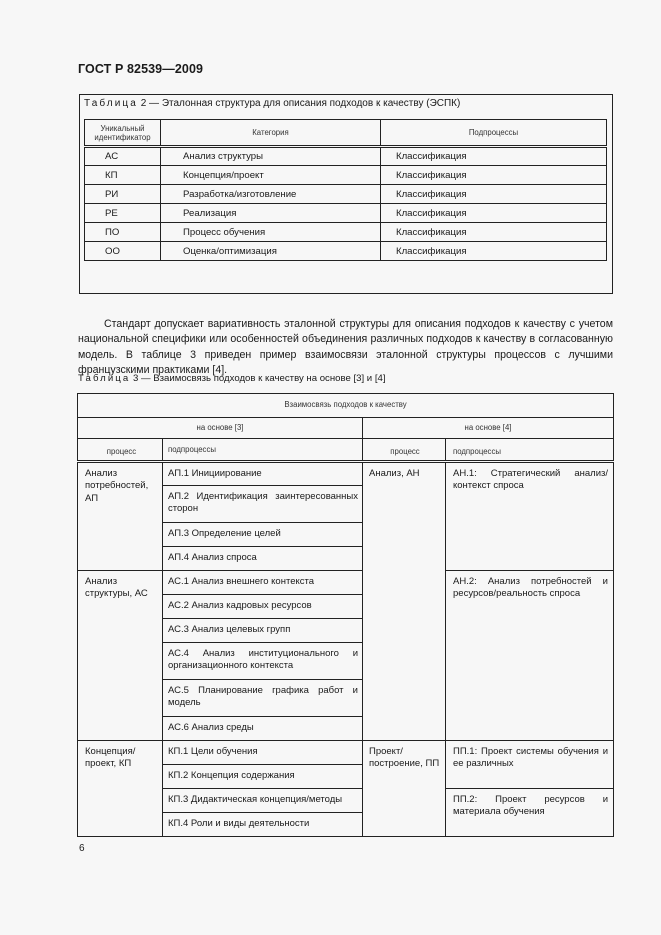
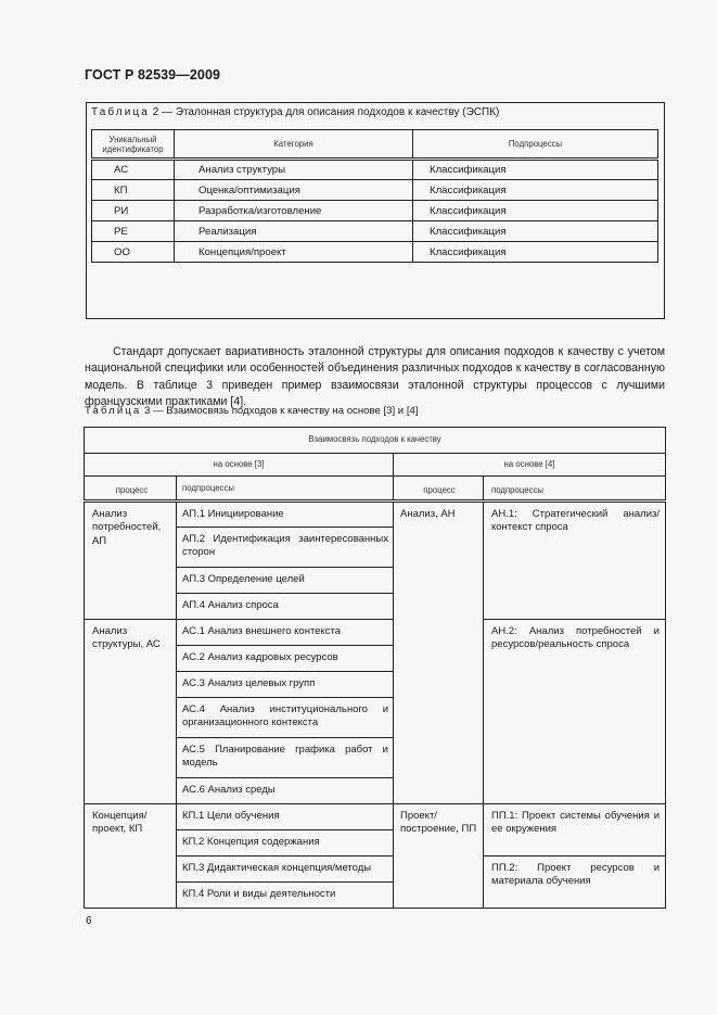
  ГОСТ Р 82539—2009
  Таблица 2 — Эталонная структура для описания подходов к качеству (ЭСПК)
  Уникальный идентификатор	Категория	Подпроцессы
  АС	Анализ структуры	Классификация
- КП	Концепция/проект	Классификация
+ КП	Оценка/оптимизация	Классификация
  РИ	Разработка/изготовление	Классификация
  РЕ	Реализация	Классификация
- ПО	Процесс обучения	Классификация
- ОО	Оценка/оптимизация	Классификация
+ ОО	Концепция/проект	Классификация
  Стандарт допускает вариативность эталонной структуры для описания подходов к качеству с учетом национальной специфики или особенностей объединения различных подходов к качеству в согласованную модель. В таблице 3 приведен пример взаимосвязи эталонной структуры процессов с лучшими французскими практиками [4].
  Таблица 3 — Взаимосвязь подходов к качеству на основе [3] и [4]
  Взаимосвязь подходов к качеству
  на основе [3]	на основе [4]
  процесс	подпроцессы	процесс	подпроцессы
  Анализ потребностей, АП	АП.1 Инициирование	Анализ, АН	АН.1: Стратегический анализ/ контекст спроса
  АП.2 Идентификация заинтересованных сторон
  АП.3 Определение целей
  АП.4 Анализ спроса
  Анализ структуры, АС	АС.1 Анализ внешнего контекста	АН.2: Анализ потребностей и ресурсов/реальность спроса
  АС.2 Анализ кадровых ресурсов
  АС.3 Анализ целевых групп
  АС.4 Анализ институционального и организационного контекста
  АС.5 Планирование графика работ и модель
  АС.6 Анализ среды
- Концепция/ проект, КП	КП.1 Цели обучения	Проект/ построение, ПП	ПП.1: Проект системы обучения и ее различных
+ Концепция/ проект, КП	КП.1 Цели обучения	Проект/ построение, ПП	ПП.1: Проект системы обучения и ее окружения
  КП.2 Концепция содержания
  КП.3 Дидактическая концепция/методы	ПП.2: Проект ресурсов и материала обучения
  КП.4 Роли и виды деятельности
  6
